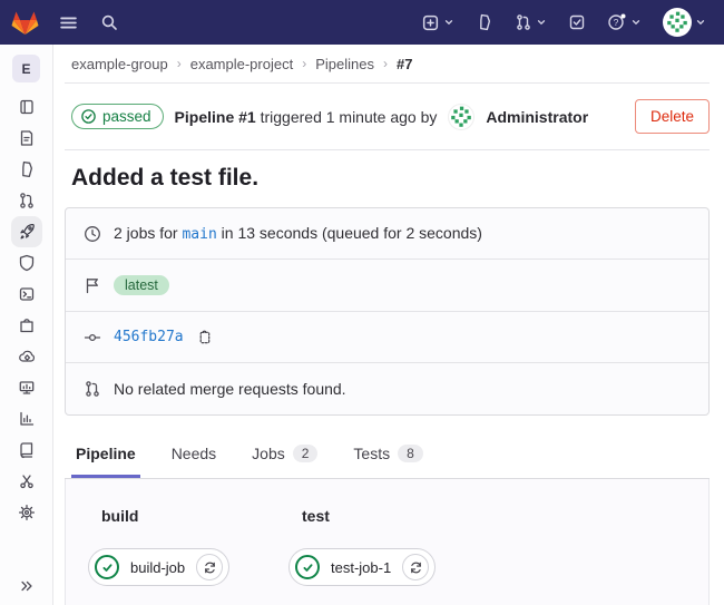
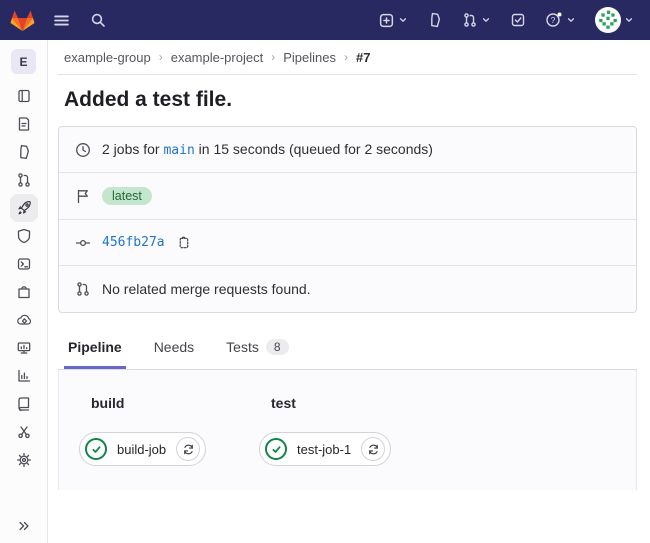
  ?
  E
  example-group
  ›
  example-project
  ›
  Pipelines
  ›
  #7
- passed
- Pipeline #1 triggered 1 minute ago by
- Administrator
- Delete
  Added a test file.
- 2 jobs for main in 13 seconds (queued for 2 seconds)
+ 2 jobs for main in 15 seconds (queued for 2 seconds)
  latest
  456fb27a
  No related merge requests found.
  Pipeline
  Needs
- Jobs
- 2
  Tests
  8
  build
  build-job
  test
  test-job-1
